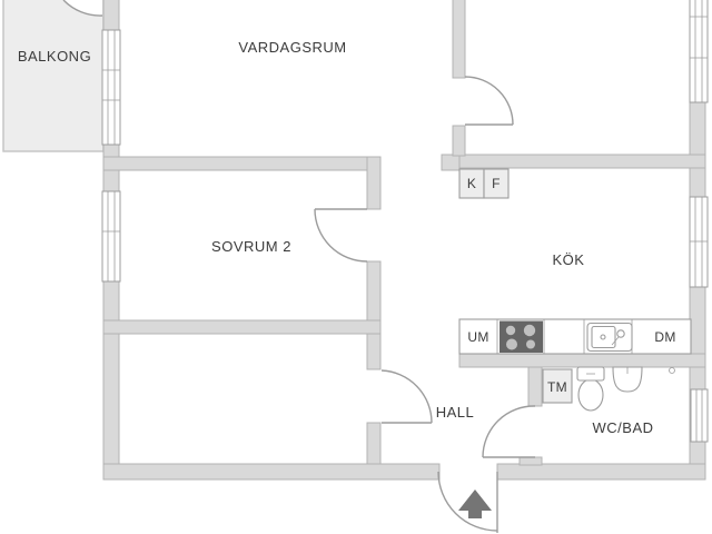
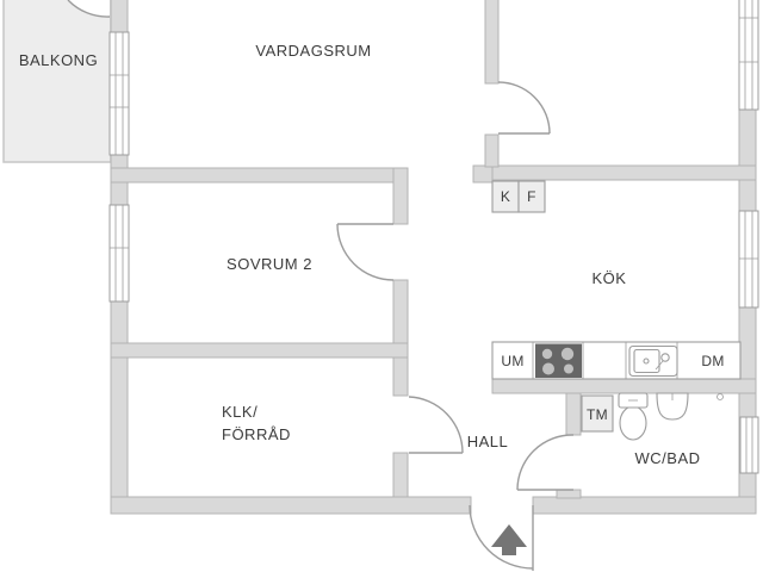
  BALKONG
  VARDAGSRUM
  SOVRUM 2
  KÖK
+ KLK/
+ FÖRRÅD
  HALL
  WC/BAD
  K
  F
  UM
  DM
  TM
